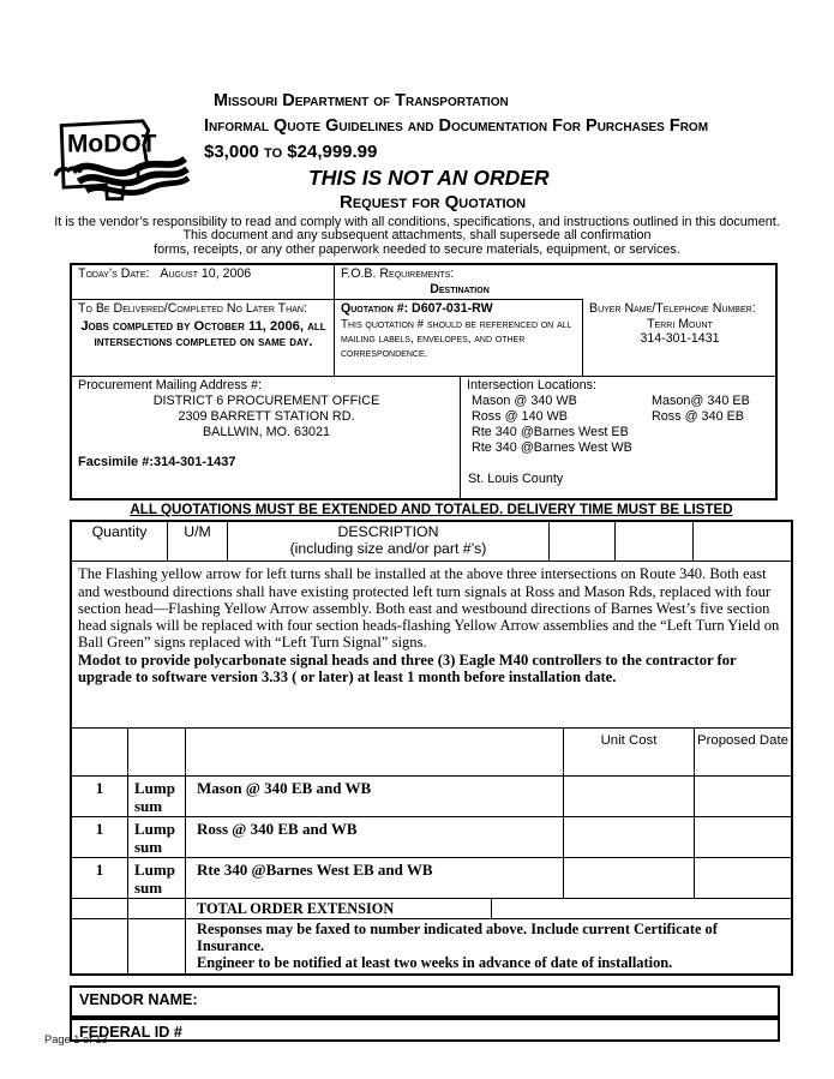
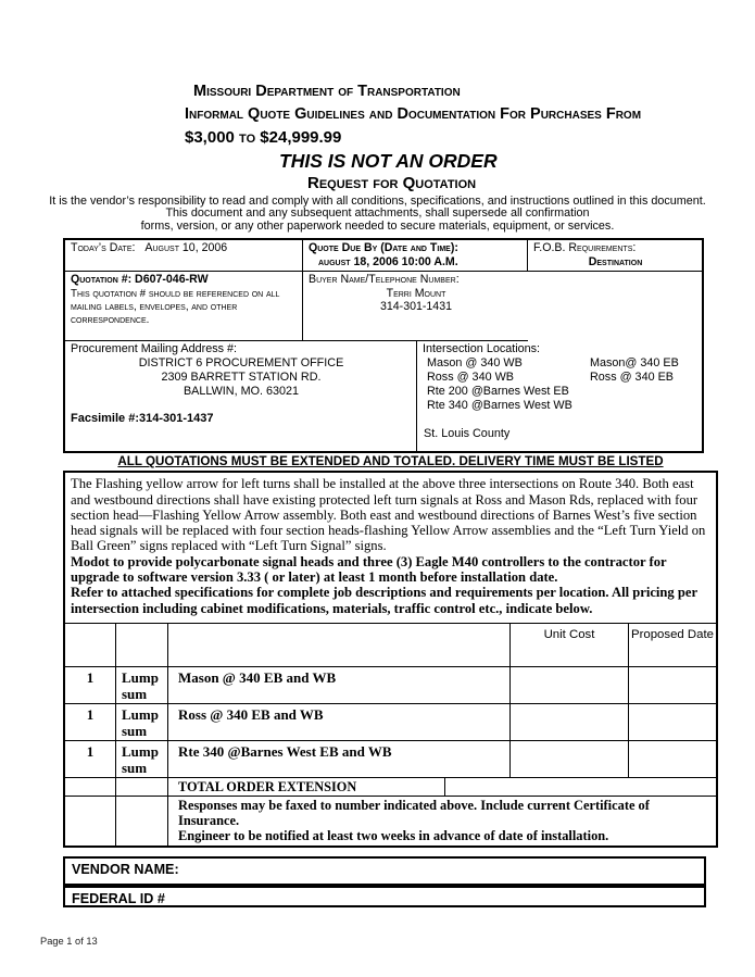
- MoDOT
  Missouri Department of Transportation
  Informal Quote Guidelines and Documentation For Purchases From
  $3,000 to $24,999.99
  THIS IS NOT AN ORDER
  Request for Quotation
  It is the vendor’s responsibility to read and comply with all conditions, specifications, and instructions outlined in this document.
  This document and any subsequent attachments, shall supersede all confirmation
- forms, receipts, or any other paperwork needed to secure materials, equipment, or services.
+ forms, version, or any other paperwork needed to secure materials, equipment, or services.
  Today’s Date: August 10, 2006
+ Quote Due By (Date and Time):
+ august 18, 2006 10:00 A.M.
  F.O.B. Requirements:
  Destination
- To Be Delivered/Completed No Later Than:
- Jobs completed by October 11, 2006, all intersections completed on same day.
- Quotation #: D607-031-RW
+ Quotation #: D607-046-RW
  This quotation # should be referenced on all mailing labels, envelopes, and other correspondence.
  Buyer Name/Telephone Number:
  Terri Mount
  314-301-1431
  Procurement Mailing Address #:
  DISTRICT 6 PROCUREMENT OFFICE
  2309 BARRETT STATION RD.
  BALLWIN, MO. 63021
  Facsimile #:314-301-1437
  Intersection Locations:
  Mason @ 340 WB
  Mason@ 340 EB
- Ross @ 140 WB
+ Ross @ 340 WB
  Ross @ 340 EB
- Rte 340 @Barnes West EB
+ Rte 200 @Barnes West EB
  Rte 340 @Barnes West WB
  St. Louis County
  ALL QUOTATIONS MUST BE EXTENDED AND TOTALED. DELIVERY TIME MUST BE LISTED
- Quantity
- U/M
- DESCRIPTION
- (including size and/or part #’s)
  The Flashing yellow arrow for left turns shall be installed at the above three intersections on Route 340. Both east and westbound directions shall have existing protected left turn signals at Ross and Mason Rds, replaced with four section head—Flashing Yellow Arrow assembly. Both east and westbound directions of Barnes West’s five section head signals will be replaced with four section heads-flashing Yellow Arrow assemblies and the “Left Turn Yield on Ball Green” signs replaced with “Left Turn Signal” signs.
  Modot to provide polycarbonate signal heads and three (3) Eagle M40 controllers to the contractor for upgrade to software version 3.33 ( or later) at least 1 month before installation date.
+ Refer to attached specifications for complete job descriptions and requirements per location. All pricing per intersection including cabinet modifications, materials, traffic control etc., indicate below.
  Unit Cost
  Proposed Date
  1
  Lump sum
  Mason @ 340 EB and WB
  1
  Lump sum
  Ross @ 340 EB and WB
  1
  Lump sum
  Rte 340 @Barnes West EB and WB
  TOTAL ORDER EXTENSION
  Responses may be faxed to number indicated above. Include current Certificate of Insurance.
  Engineer to be notified at least two weeks in advance of date of installation.
  VENDOR NAME:
  FEDERAL ID #
  Page 1 of 13
